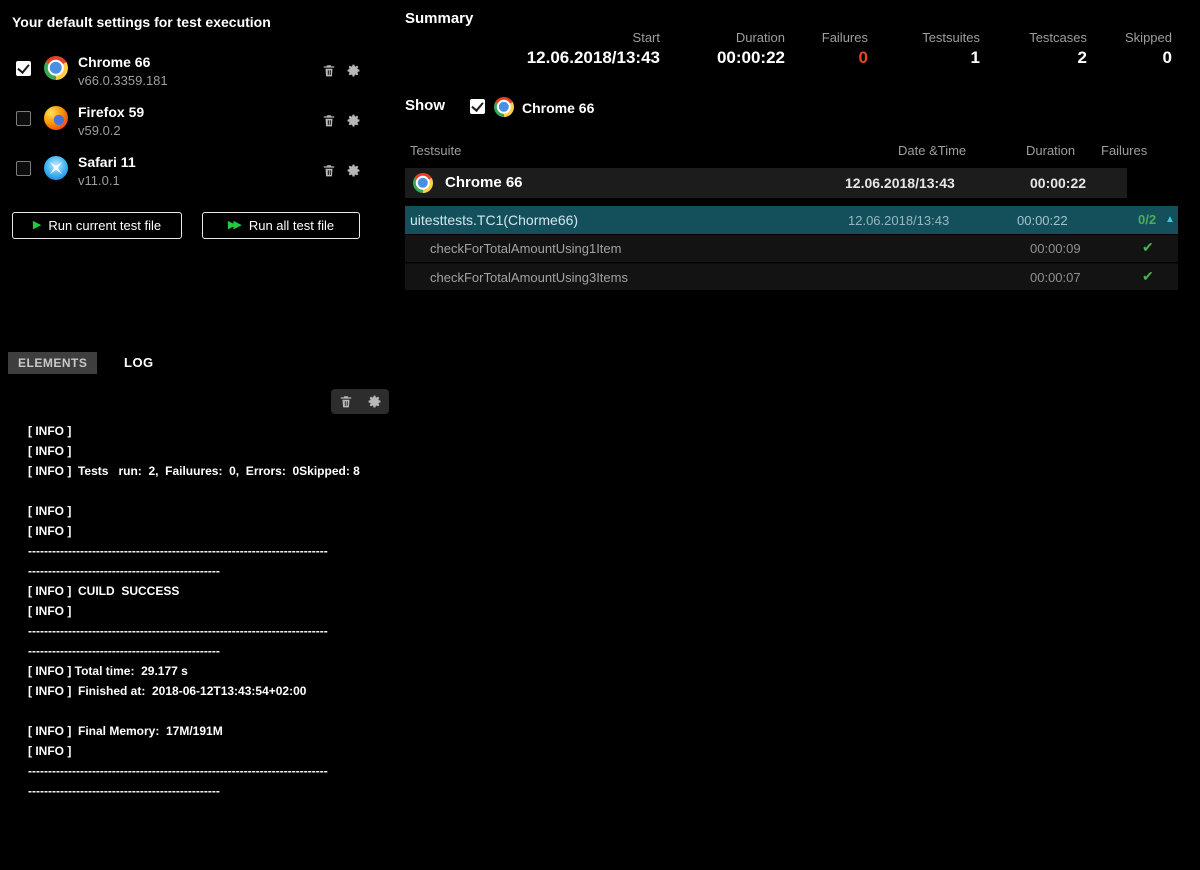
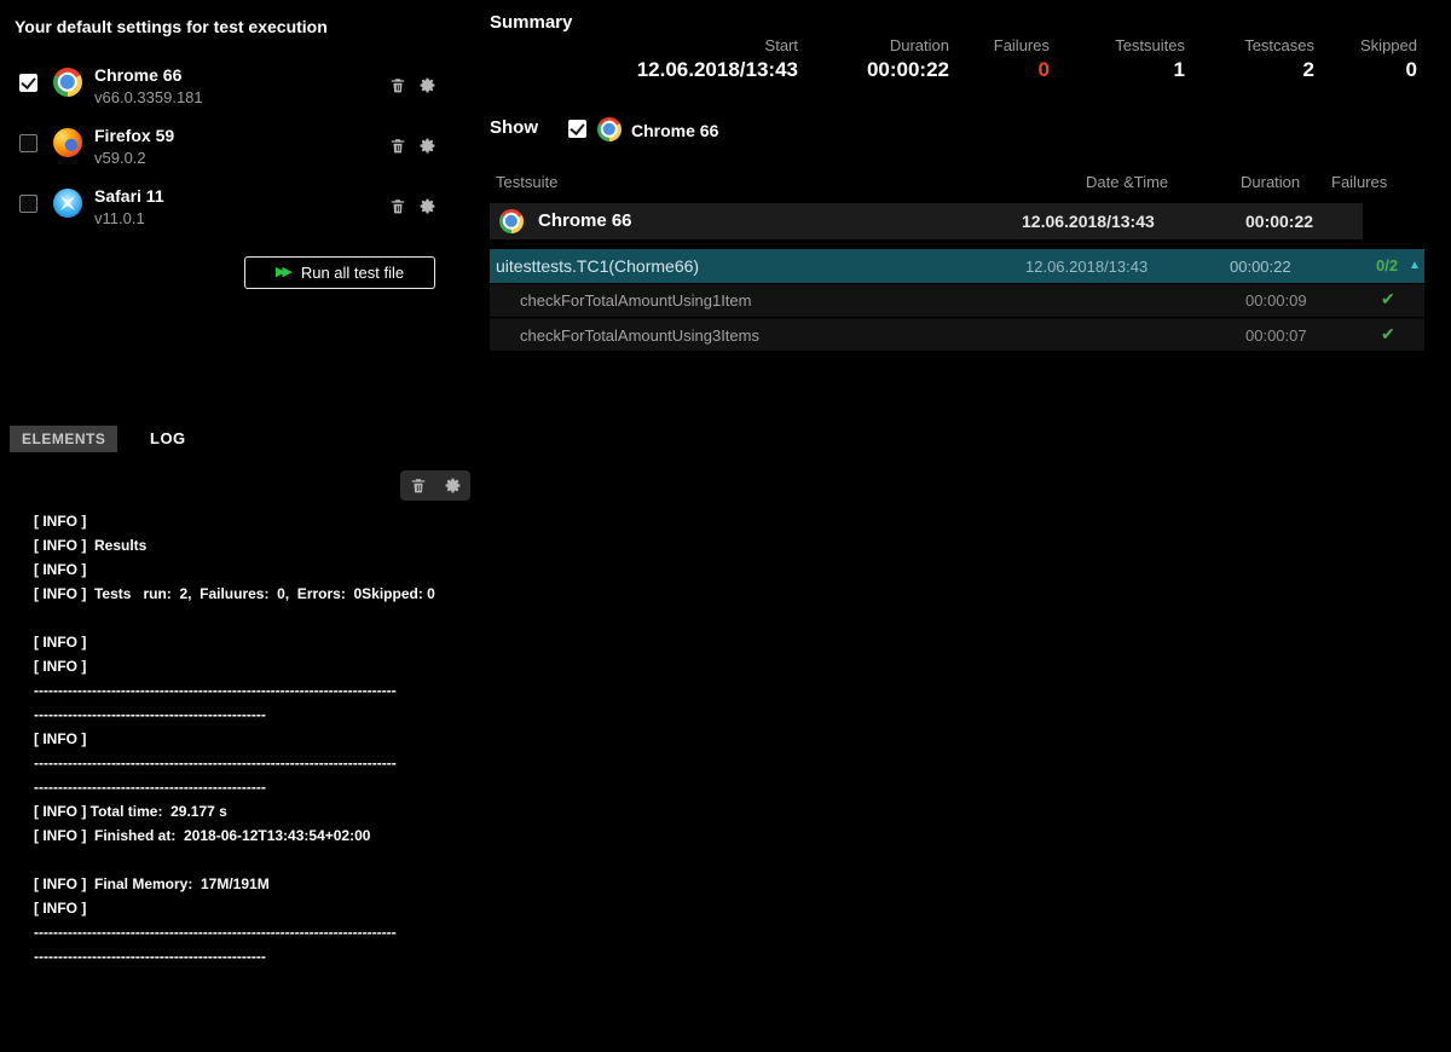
  Your default settings for test execution
  Chrome 66
  v66.0.3359.181
  Firefox 59
  v59.0.2
  Safari 11
  v11.0.1
- ▶
- Run current test file
  ▶▶
  Run all test file
  Summary
  Start
  12.06.2018/13:43
  Duration
  00:00:22
  Failures
  0
  Testsuites
  1
  Testcases
  2
  Skipped
  0
  Show
  Chrome 66
  Testsuite
  Date &Time
  Duration
  Failures
  Chrome 66
  12.06.2018/13:43
  00:00:22
  uitesttests.TC1(Chorme66)
  12.06.2018/13:43
  00:00:22
  0/2
  ▲
  checkForTotalAmountUsing1Item
  00:00:09
  ✔
  checkForTotalAmountUsing3Items
  00:00:07
  ✔
  ELEMENTS
  LOG
  [ INFO ]
+ [ INFO ] Results
  [ INFO ]
- [ INFO ] Tests run: 2, Failuures: 0, Errors: 0Skipped: 8
+ [ INFO ] Tests run: 2, Failuures: 0, Errors: 0Skipped: 0
  [ INFO ]
  [ INFO ]
  ---------------------------------------------------------------------------
  ------------------------------------------------
- [ INFO ] CUILD SUCCESS
  [ INFO ]
  ---------------------------------------------------------------------------
  ------------------------------------------------
  [ INFO ] Total time: 29.177 s
  [ INFO ] Finished at: 2018-06-12T13:43:54+02:00
  [ INFO ] Final Memory: 17M/191M
  [ INFO ]
  ---------------------------------------------------------------------------
  ------------------------------------------------
